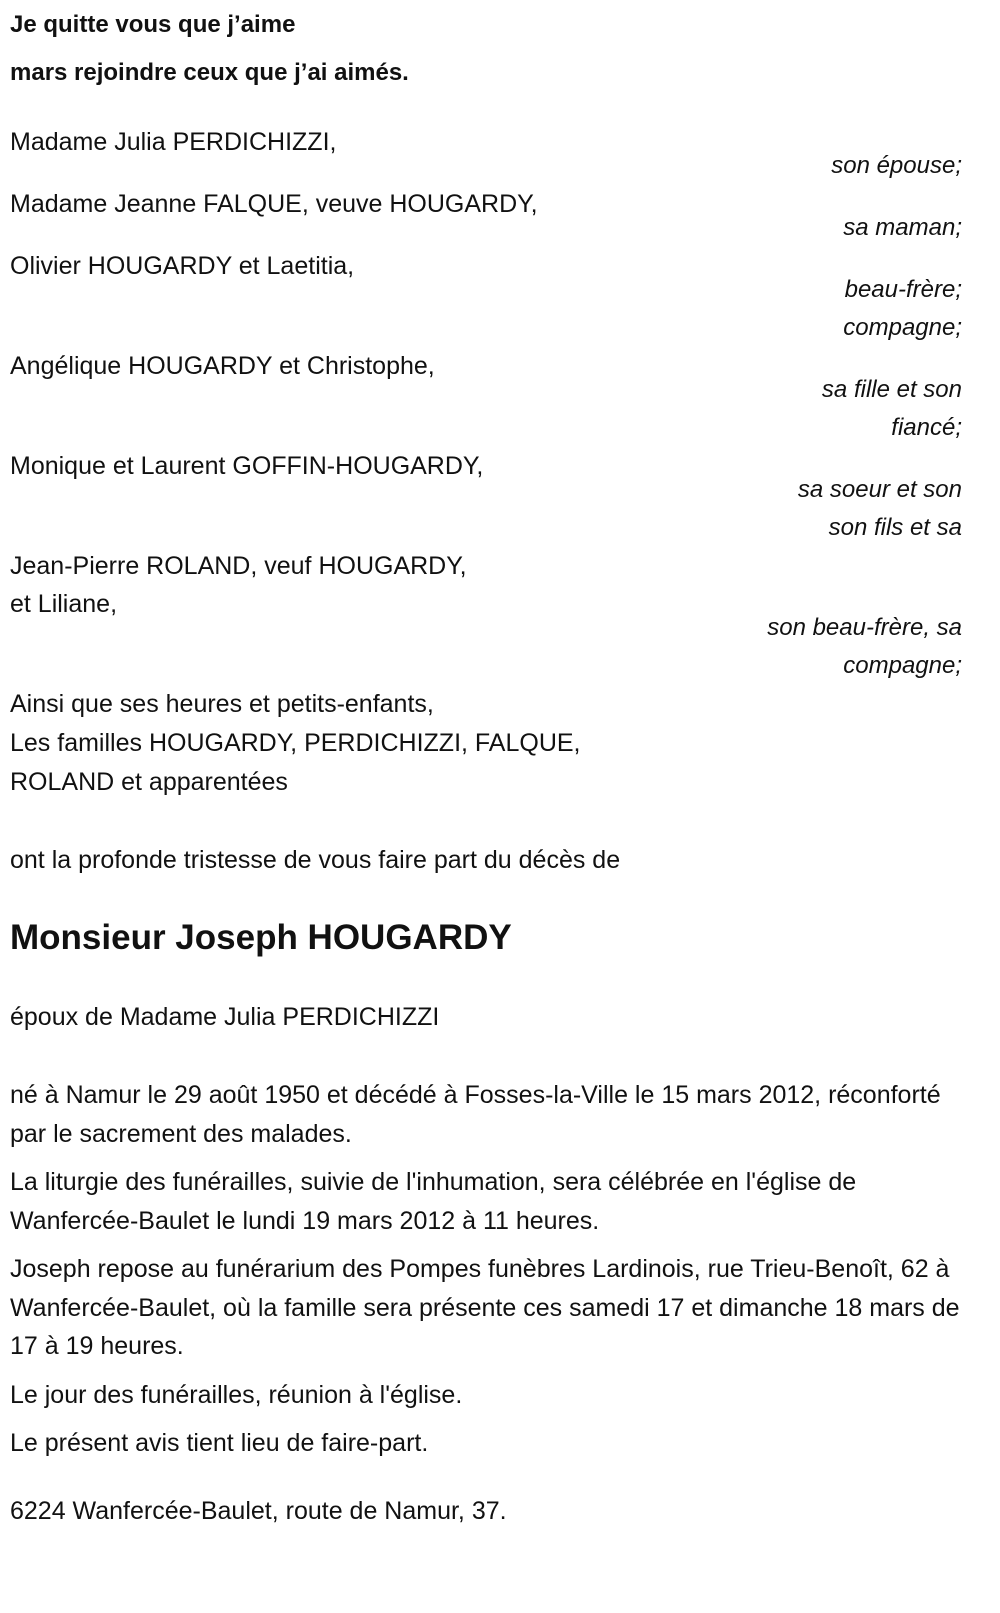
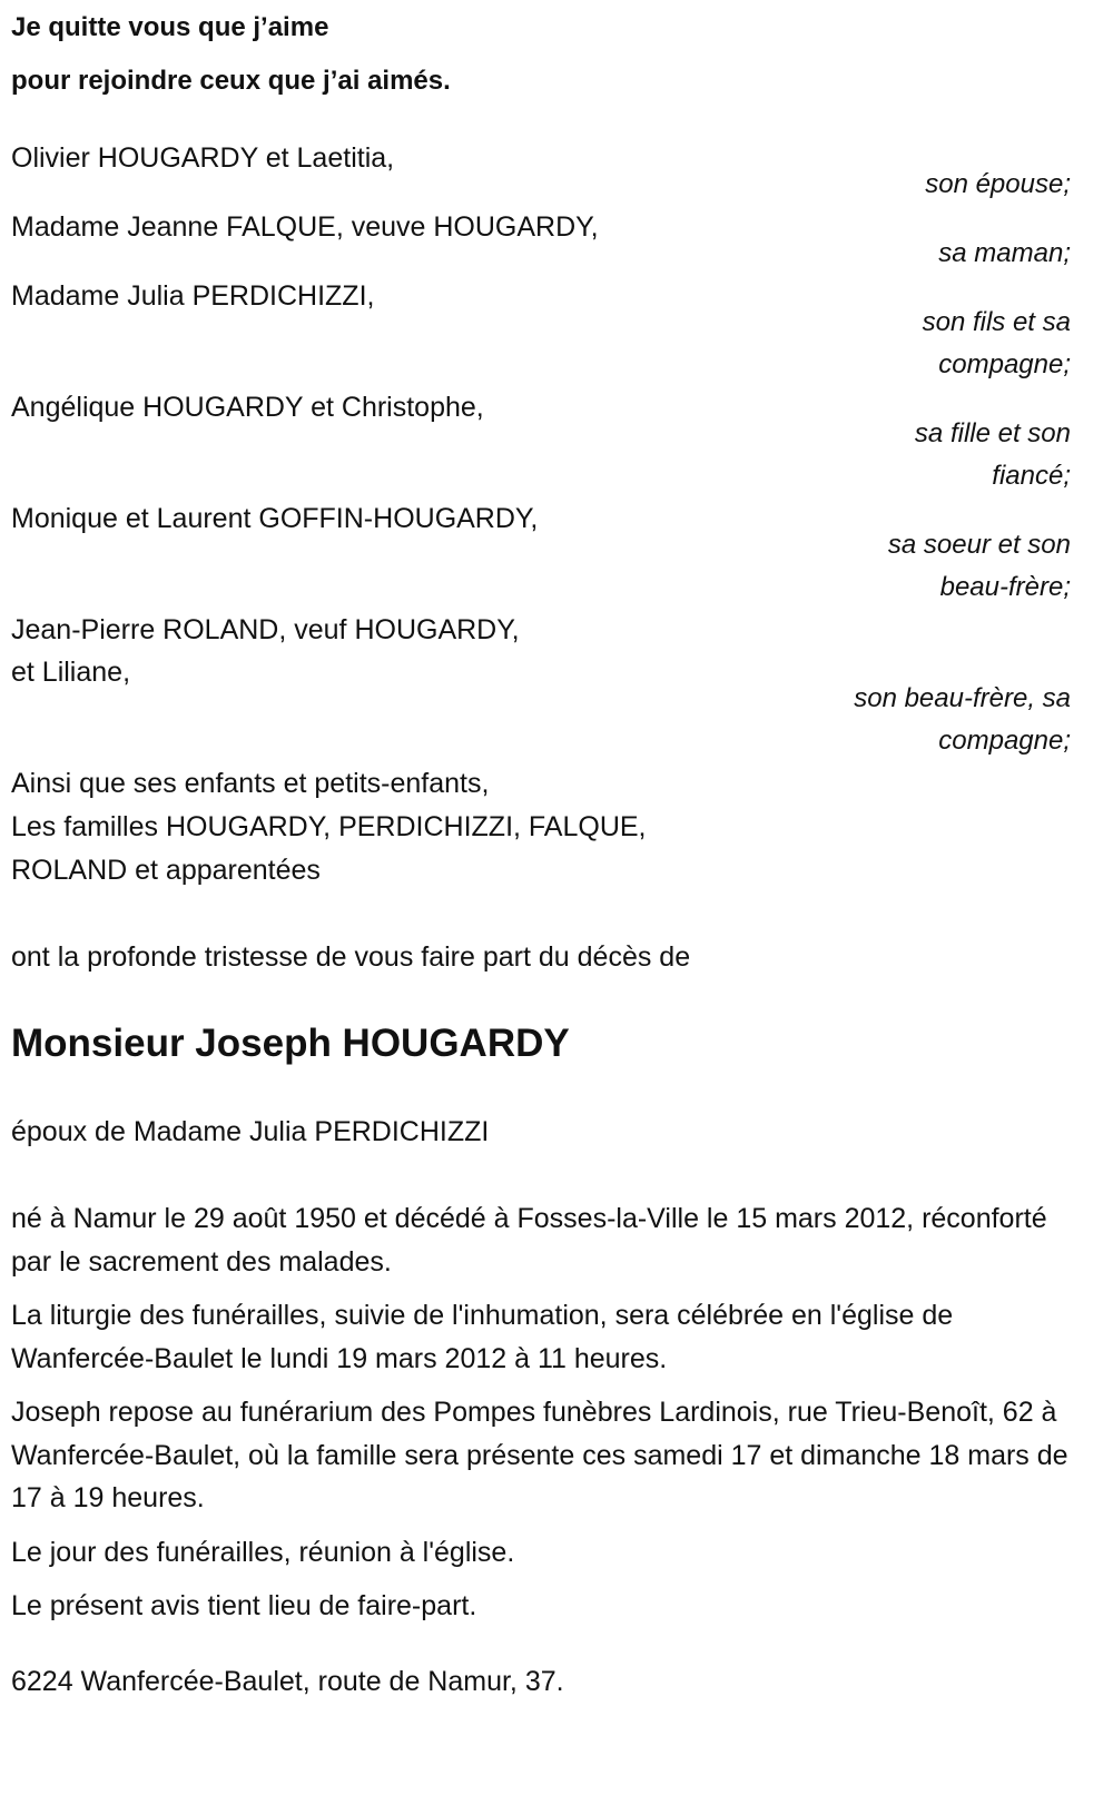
  Je quitte vous que j’aime
- mars rejoindre ceux que j’ai aimés.
+ pour rejoindre ceux que j’ai aimés.
- Madame Julia PERDICHIZZI,
+ Olivier HOUGARDY et Laetitia,
  son épouse;
  Madame Jeanne FALQUE, veuve HOUGARDY,
  sa maman;
- Olivier HOUGARDY et Laetitia,
+ Madame Julia PERDICHIZZI,
- beau-frère;
+ son fils et sa
  compagne;
  Angélique HOUGARDY et Christophe,
  sa fille et son
  fiancé;
  Monique et Laurent GOFFIN-HOUGARDY,
  sa soeur et son
- son fils et sa
+ beau-frère;
  Jean-Pierre ROLAND, veuf HOUGARDY,
  et Liliane,
  son beau-frère, sa
  compagne;
- Ainsi que ses heures et petits-enfants,
+ Ainsi que ses enfants et petits-enfants,
  Les familles HOUGARDY, PERDICHIZZI, FALQUE,
  ROLAND et apparentées
  ont la profonde tristesse de vous faire part du décès de
  Monsieur Joseph HOUGARDY
  époux de Madame Julia PERDICHIZZI
  né à Namur le 29 août 1950 et décédé à Fosses-la-Ville le 15 mars 2012, réconforté par le sacrement des malades.
  La liturgie des funérailles, suivie de l'inhumation, sera célébrée en l'église de Wanfercée-Baulet le lundi 19 mars 2012 à 11 heures.
  Joseph repose au funérarium des Pompes funèbres Lardinois, rue Trieu-Benoît, 62 à Wanfercée-Baulet, où la famille sera présente ces samedi 17 et dimanche 18 mars de 17 à 19 heures.
  Le jour des funérailles, réunion à l'église.
  Le présent avis tient lieu de faire-part.
  6224 Wanfercée-Baulet, route de Namur, 37.
